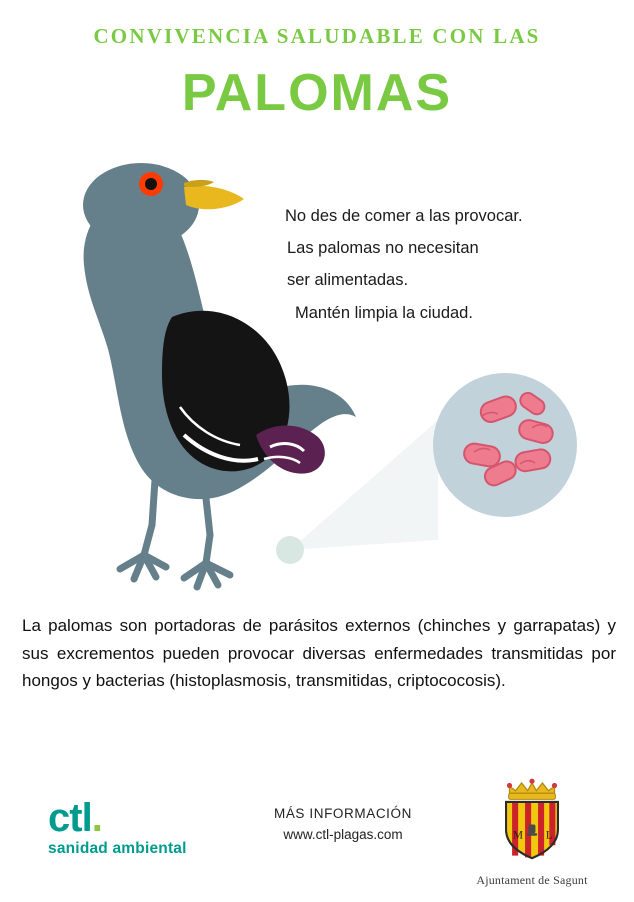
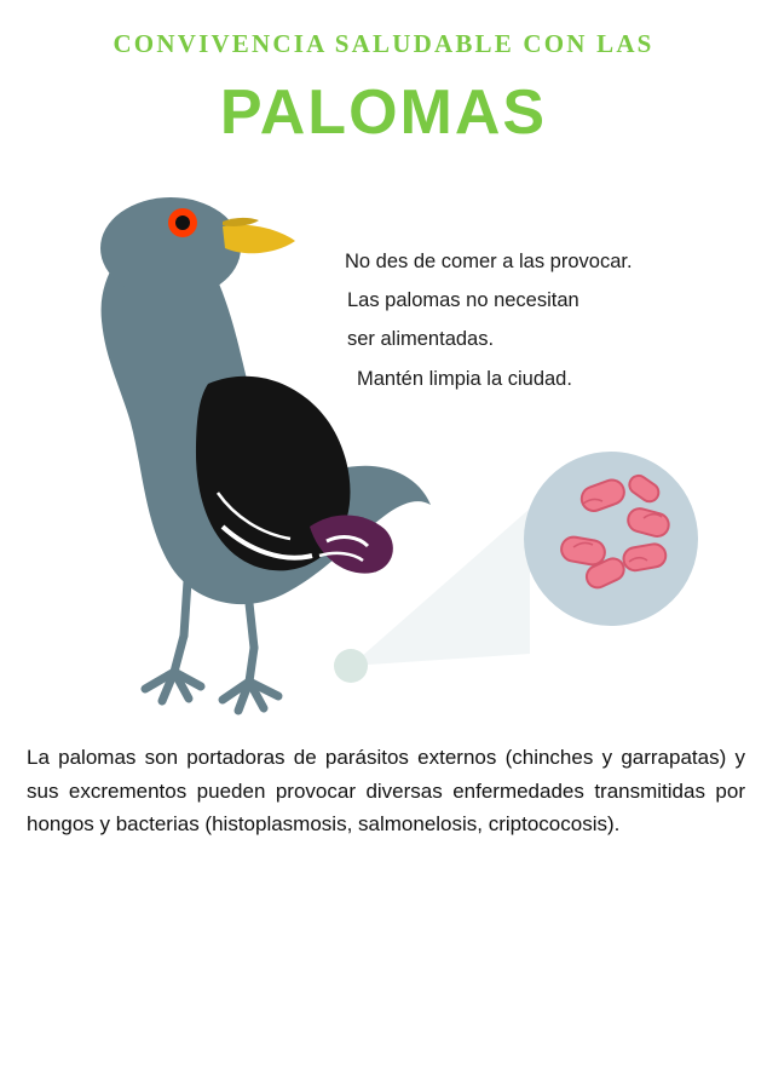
  CONVIVENCIA SALUDABLE CON LAS
  PALOMAS
  No des de comer a las provocar.
  Las palomas no necesitan
  ser alimentadas.
  Mantén limpia la ciudad.
- La palomas son portadoras de parásitos externos (chinches y garrapatas) y sus excrementos pueden provocar diversas enfermedades transmitidas por hongos y bacterias (histoplasmosis, transmitidas, criptococosis).
+ La palomas son portadoras de parásitos externos (chinches y garrapatas) y sus excrementos pueden provocar diversas enfermedades transmitidas por hongos y bacterias (histoplasmosis, salmonelosis, criptococosis).
- ctl.
- sanidad ambiental
- MÁS INFORMACIÓN
- www.ctl-plagas.com
- M
- L
- Ajuntament de Sagunt
